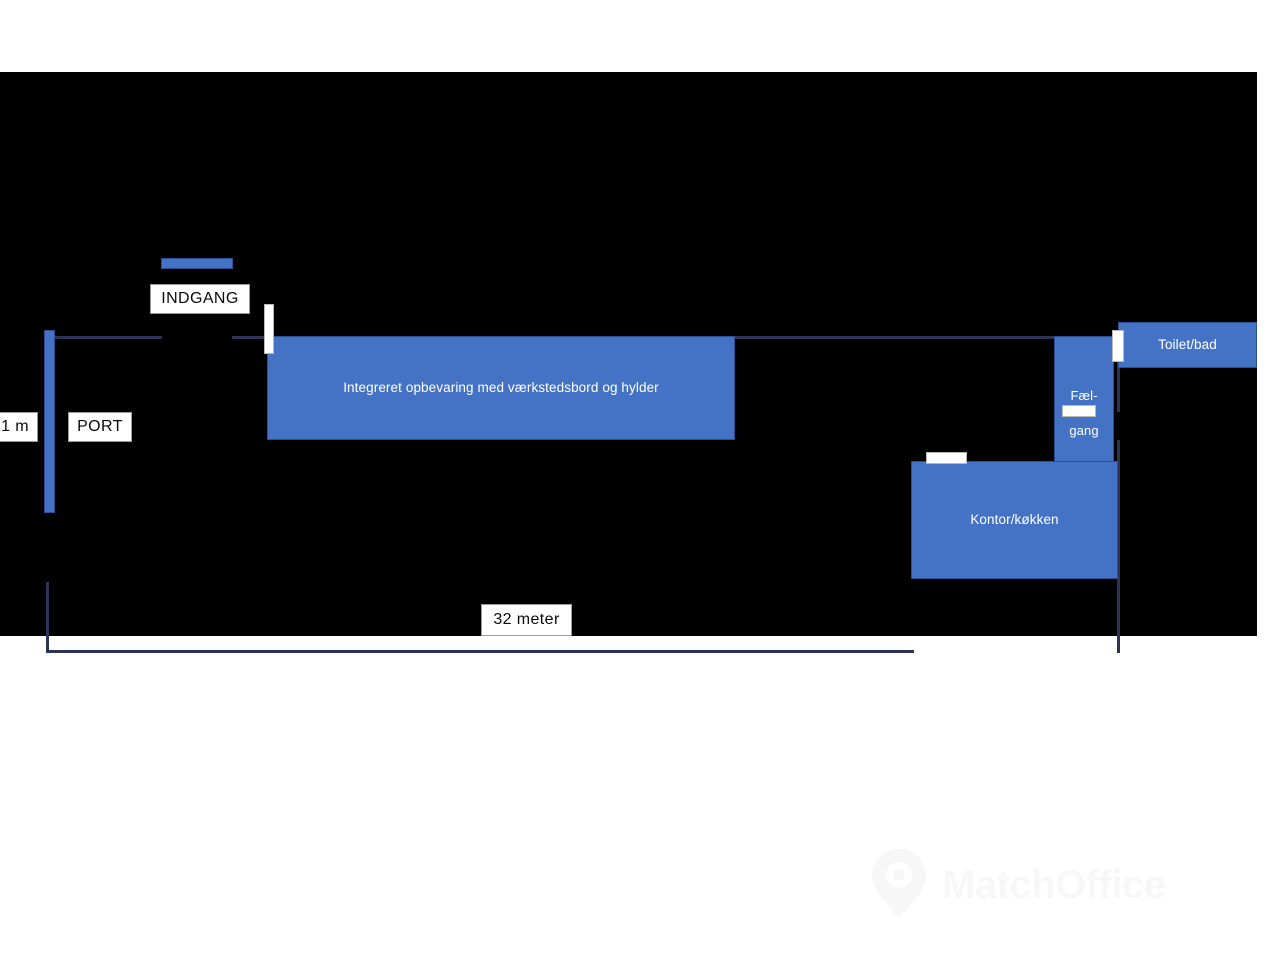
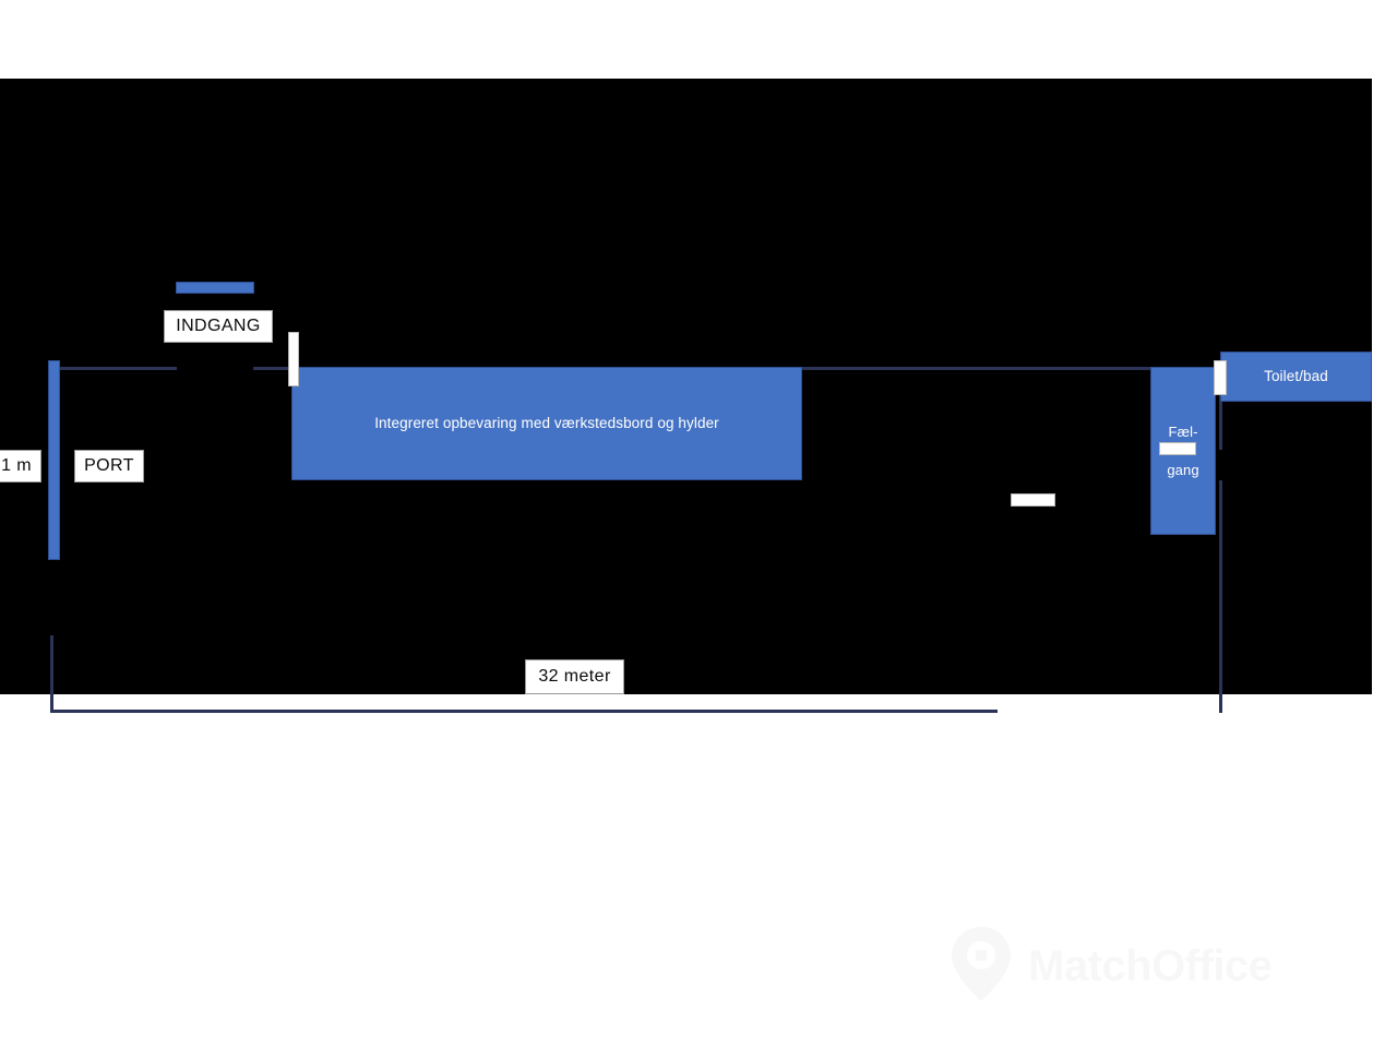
  Integreret opbevaring med værkstedsbord og hylder
  Fæl-
  gang
  Toilet/bad
- Kontor/køkken
  INDGANG
  PORT
  32 meter
  1 m
